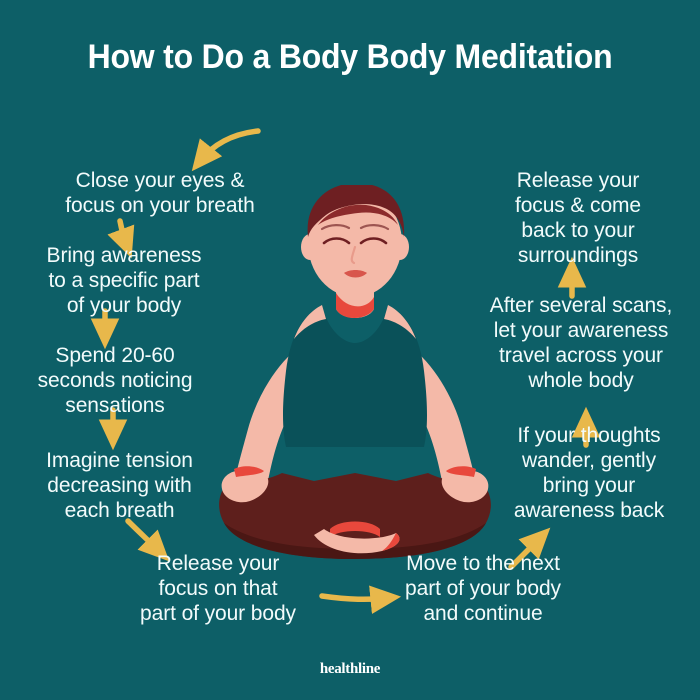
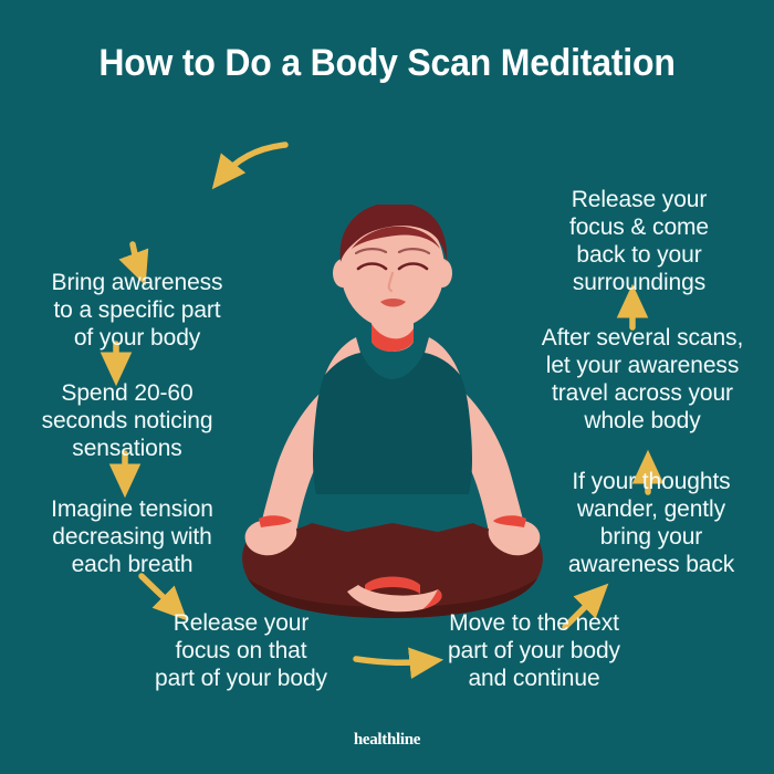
- How to Do a Body Body Meditation
+ How to Do a Body Scan Meditation
- Close your eyes &
- focus on your breath
  Bring awareness
  to a specific part
  of your body
  Spend 20-60
  seconds noticing
  sensations
  Imagine tension
  decreasing with
  each breath
  Release your
  focus on that
  part of your body
  Move to the next
  part of your body
  and continue
  If your thoughts
  wander, gently
  bring your
  awareness back
  After several scans,
  let your awareness
  travel across your
  whole body
  Release your
  focus & come
  back to your
  surroundings
  healthline
